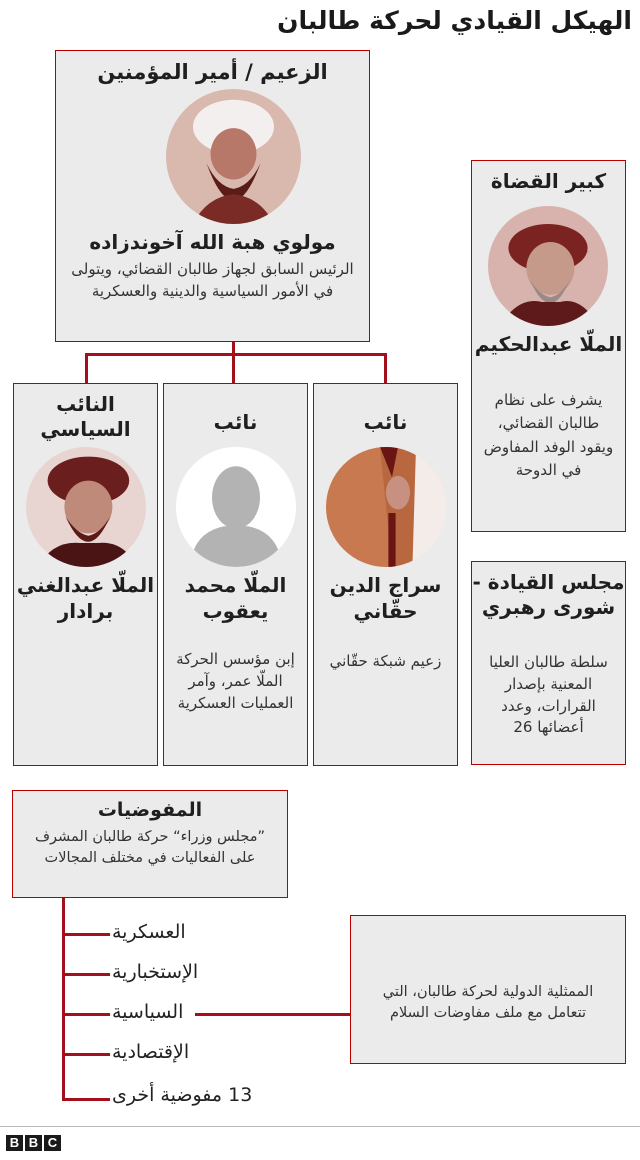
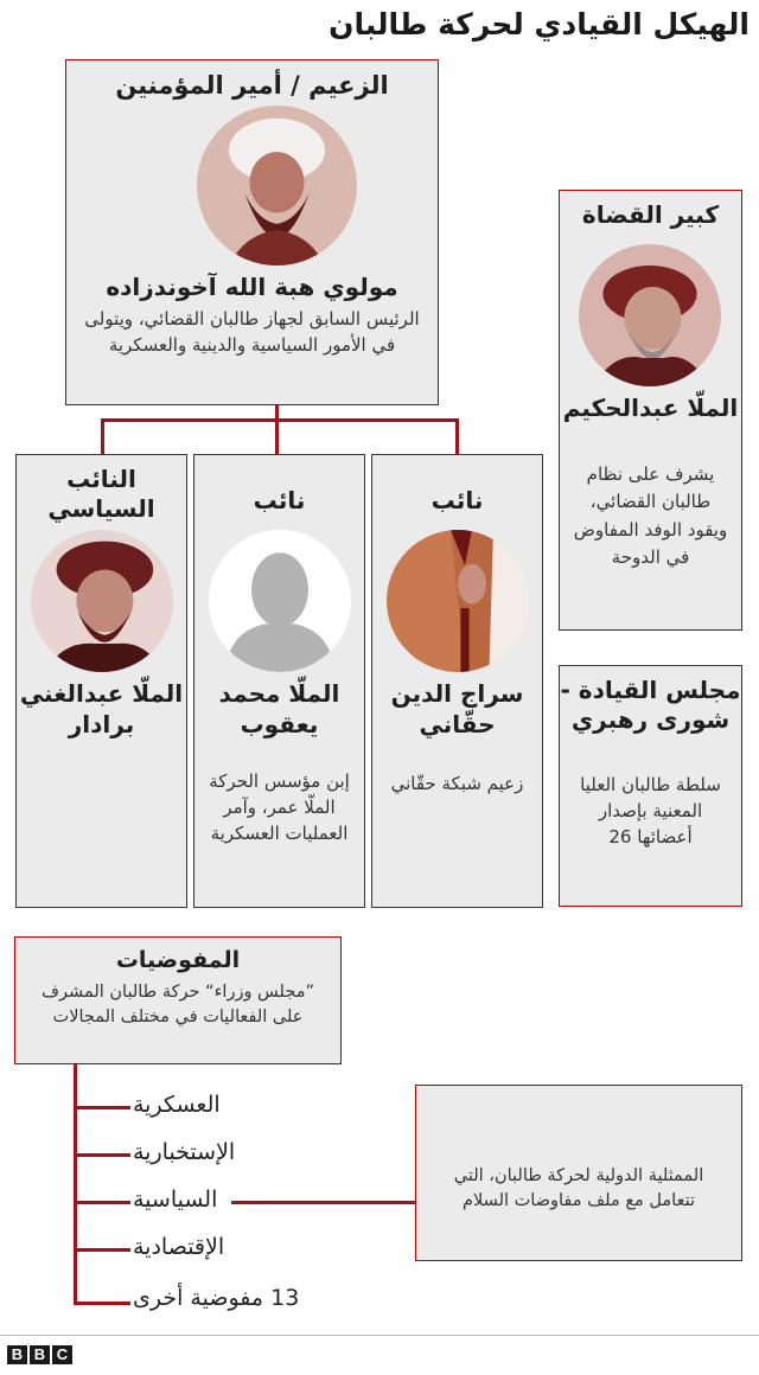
  الهيكل القيادي لحركة طالبان
  الزعيم / أمير المؤمنين
  مولوي هبة الله آخوندزاده
  الرئيس السابق لجهاز طالبان القضائي، ويتولى
  في الأمور السياسية والدينية والعسكرية
  كبير القضاة
  الملّا عبدالحكيم
  يشرف على نظام
  طالبان القضائي،
  ويقود الوفد المفاوض
  في الدوحة
  نائب
  سراج الدين
  حقّاني
  زعيم شبكة حقّاني
  نائب
  الملّا محمد
  يعقوب
  إبن مؤسس الحركة
  الملّا عمر، وآمر
  العمليات العسكرية
  النائب
  السياسي
  الملّا عبدالغني
  برادار
  مجلس القيادة -
  شورى رهبري
  سلطة طالبان العليا
  المعنية بإصدار
- القرارات، وعدد
  أعضائها 26
  المفوضيات
  ”مجلس وزراء“ حركة طالبان المشرف
  على الفعاليات في مختلف المجالات
  العسكرية
  الإستخبارية
  السياسية
  الإقتصادية
  13 مفوضية أخرى
  الممثلية الدولية لحركة طالبان، التي
  تتعامل مع ملف مفاوضات السلام
  B
  B
  C
